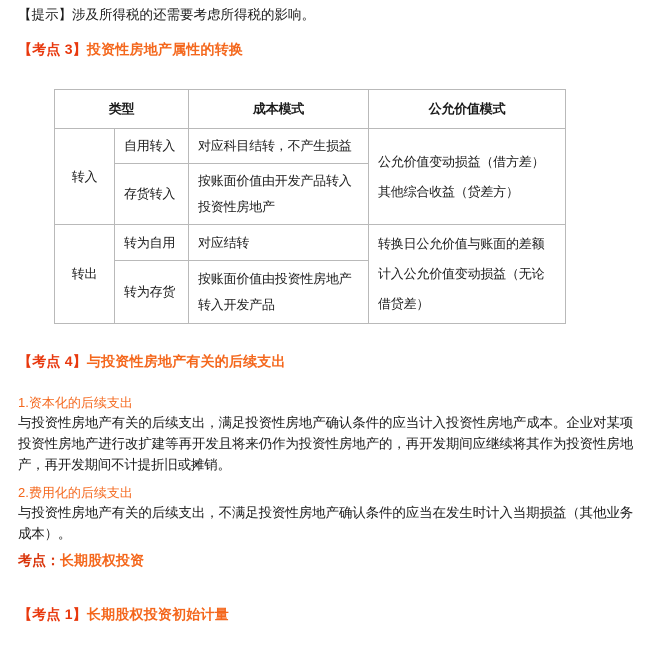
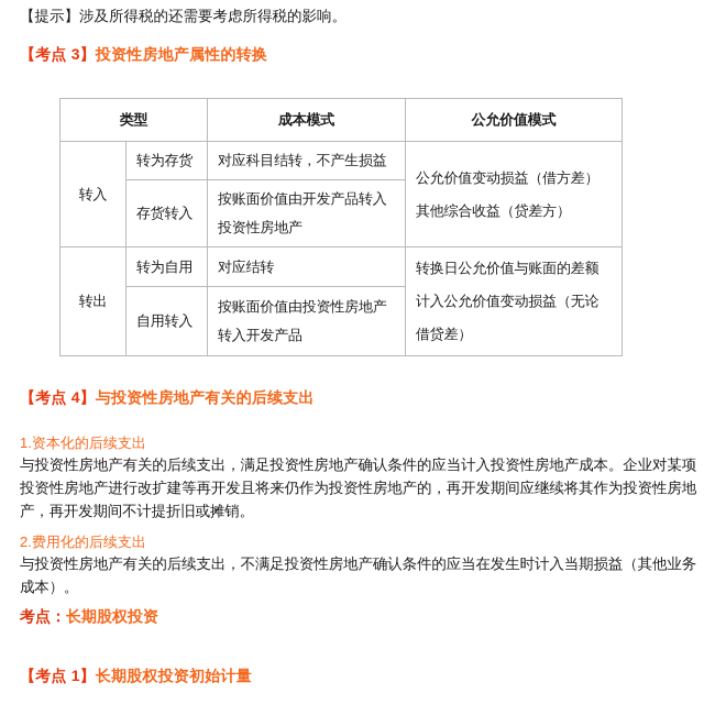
  【提示】涉及所得税的还需要考虑所得税的影响。
  【考点 3】投资性房地产属性的转换
  类型	成本模式	公允价值模式
- 转入	自用转入	对应科目结转，不产生损益	公允价值变动损益（借方差） 其他综合收益（贷差方）
+ 转入	转为存货	对应科目结转，不产生损益	公允价值变动损益（借方差） 其他综合收益（贷差方）
  存货转入	按账面价值由开发产品转入投资性房地产
  转出	转为自用	对应结转	转换日公允价值与账面的差额计入公允价值变动损益（无论借贷差）
- 转为存货	按账面价值由投资性房地产转入开发产品
+ 自用转入	按账面价值由投资性房地产转入开发产品
  【考点 4】与投资性房地产有关的后续支出
  1.资本化的后续支出
  与投资性房地产有关的后续支出，满足投资性房地产确认条件的应当计入投资性房地产成本。企业对某项投资性房地产进行改扩建等再开发且将来仍作为投资性房地产的，再开发期间应继续将其作为投资性房地产，再开发期间不计提折旧或摊销。
  2.费用化的后续支出
  与投资性房地产有关的后续支出，不满足投资性房地产确认条件的应当在发生时计入当期损益（其他业务成本）。
  考点：长期股权投资
  【考点 1】长期股权投资初始计量
